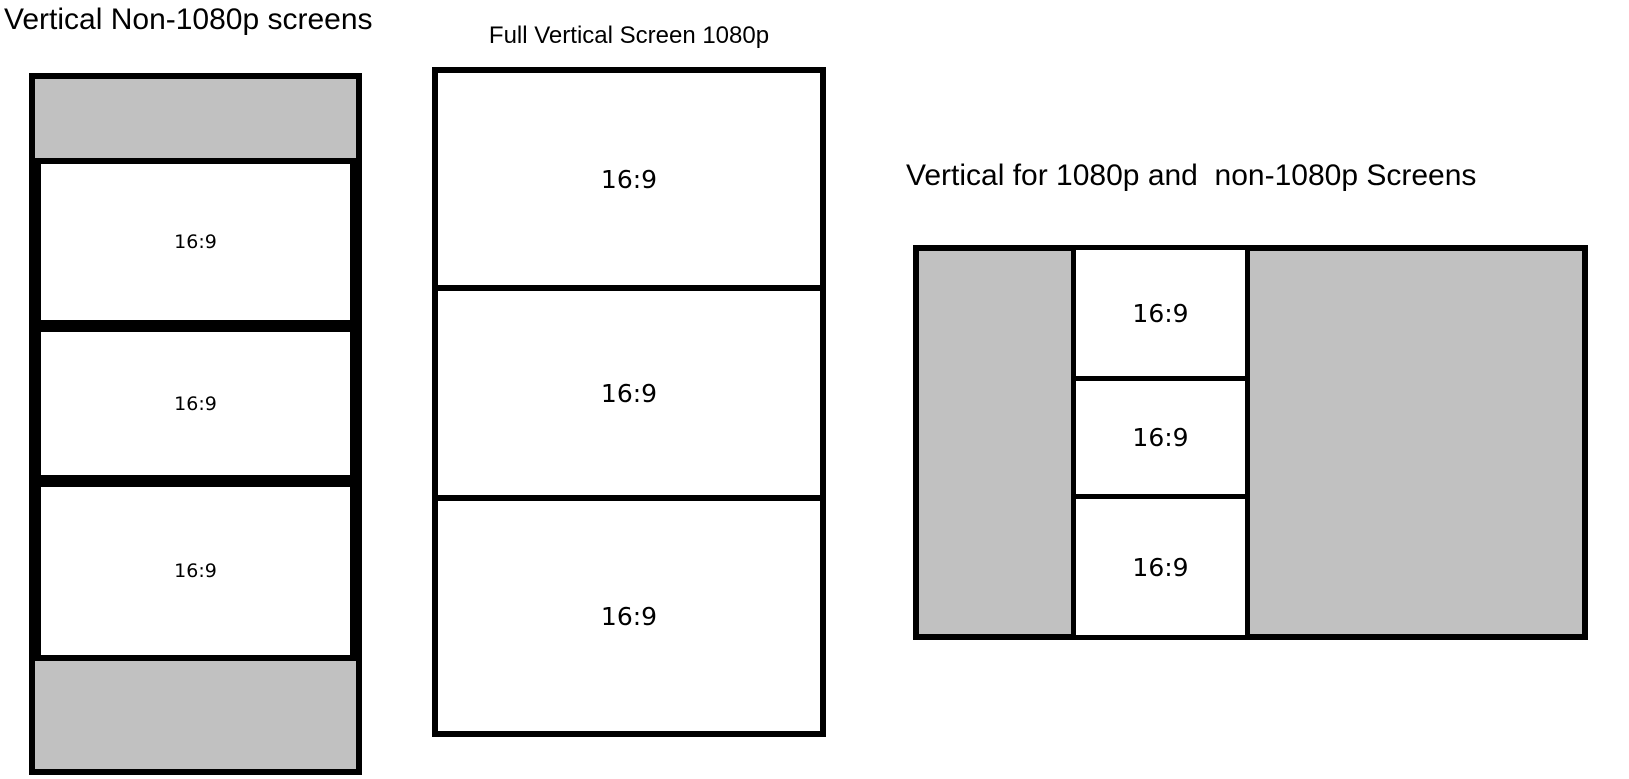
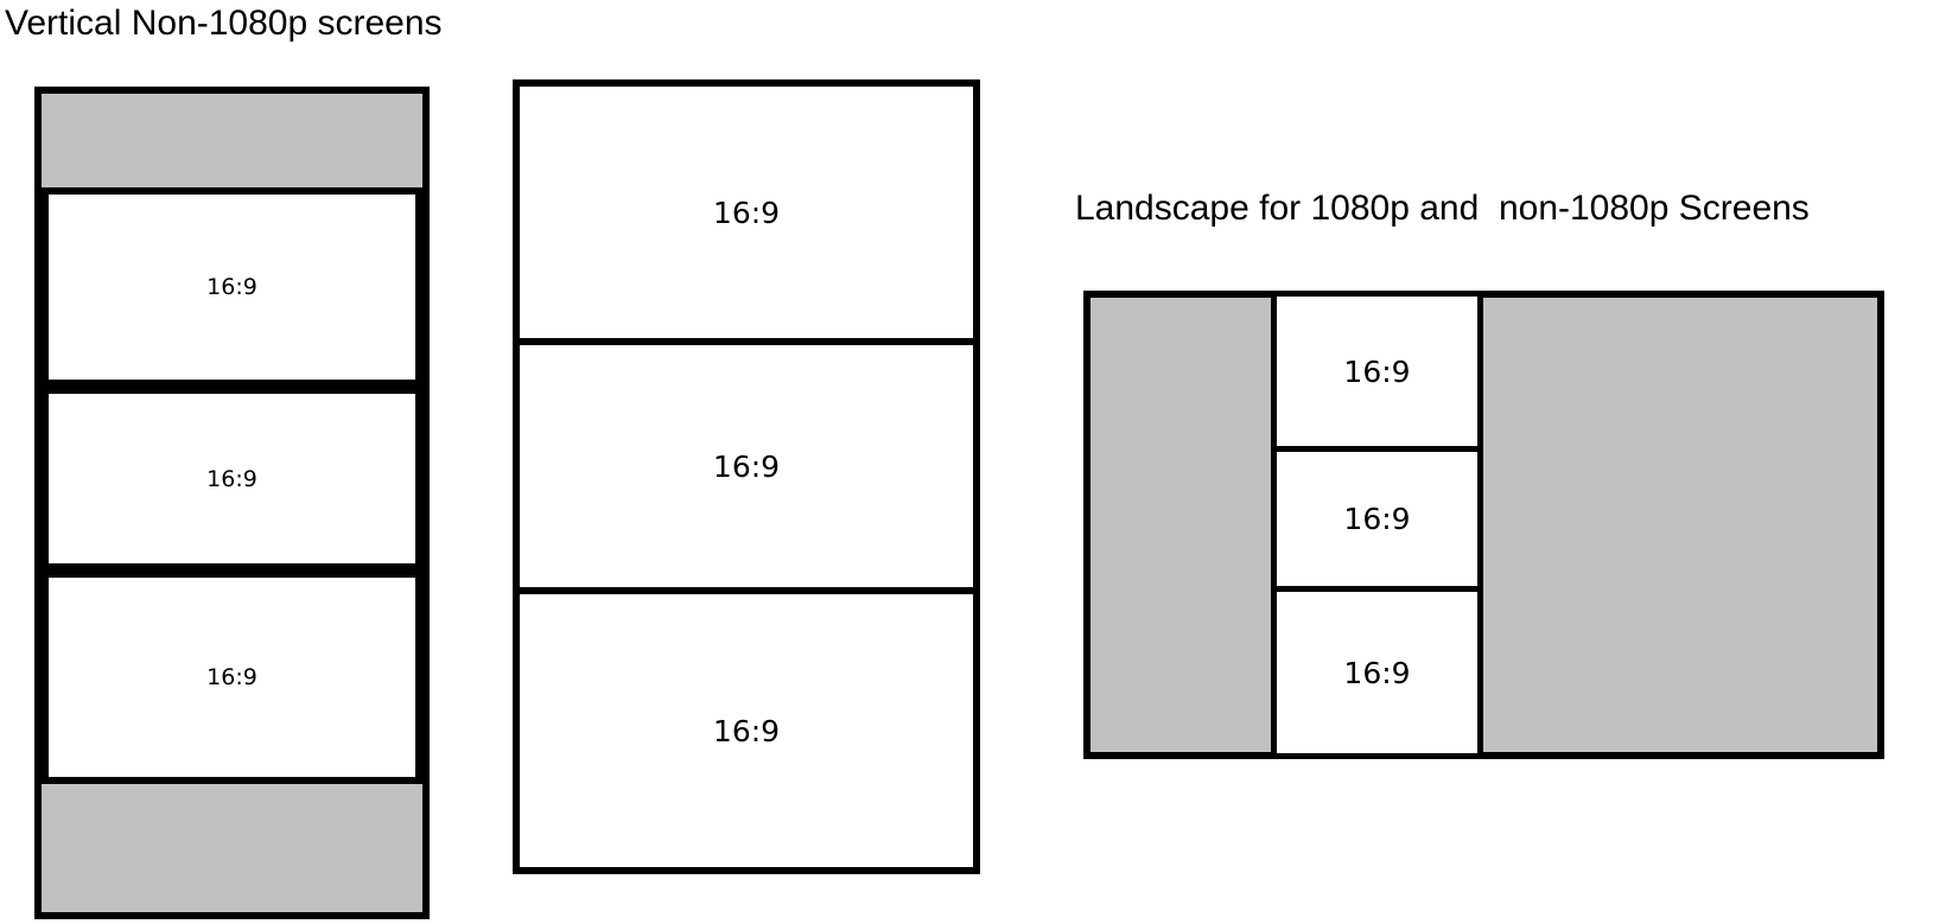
  Vertical Non-1080p screens
  16:9
  16:9
  16:9
- Full Vertical Screen 1080p
  16:9
  16:9
  16:9
- Vertical for 1080p and non-1080p Screens
+ Landscape for 1080p and non-1080p Screens
  16:9
  16:9
  16:9
